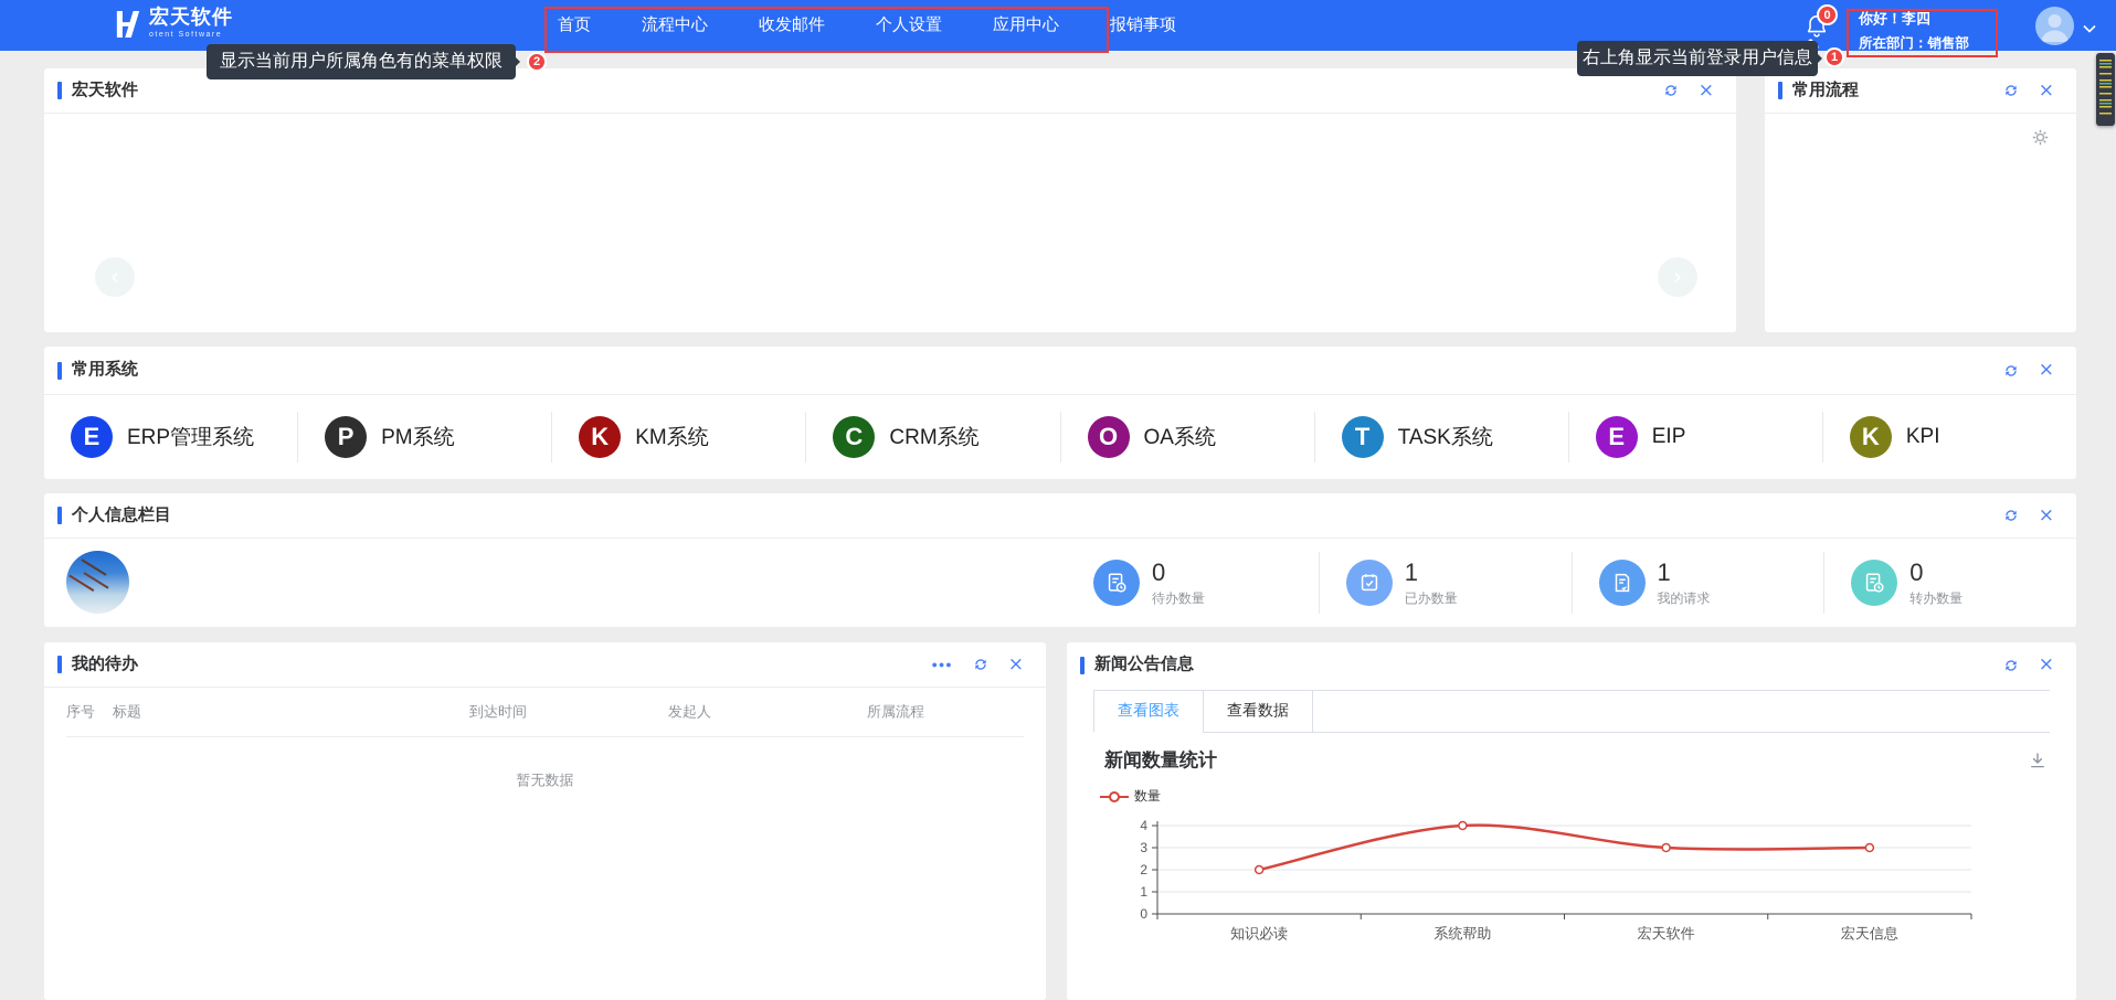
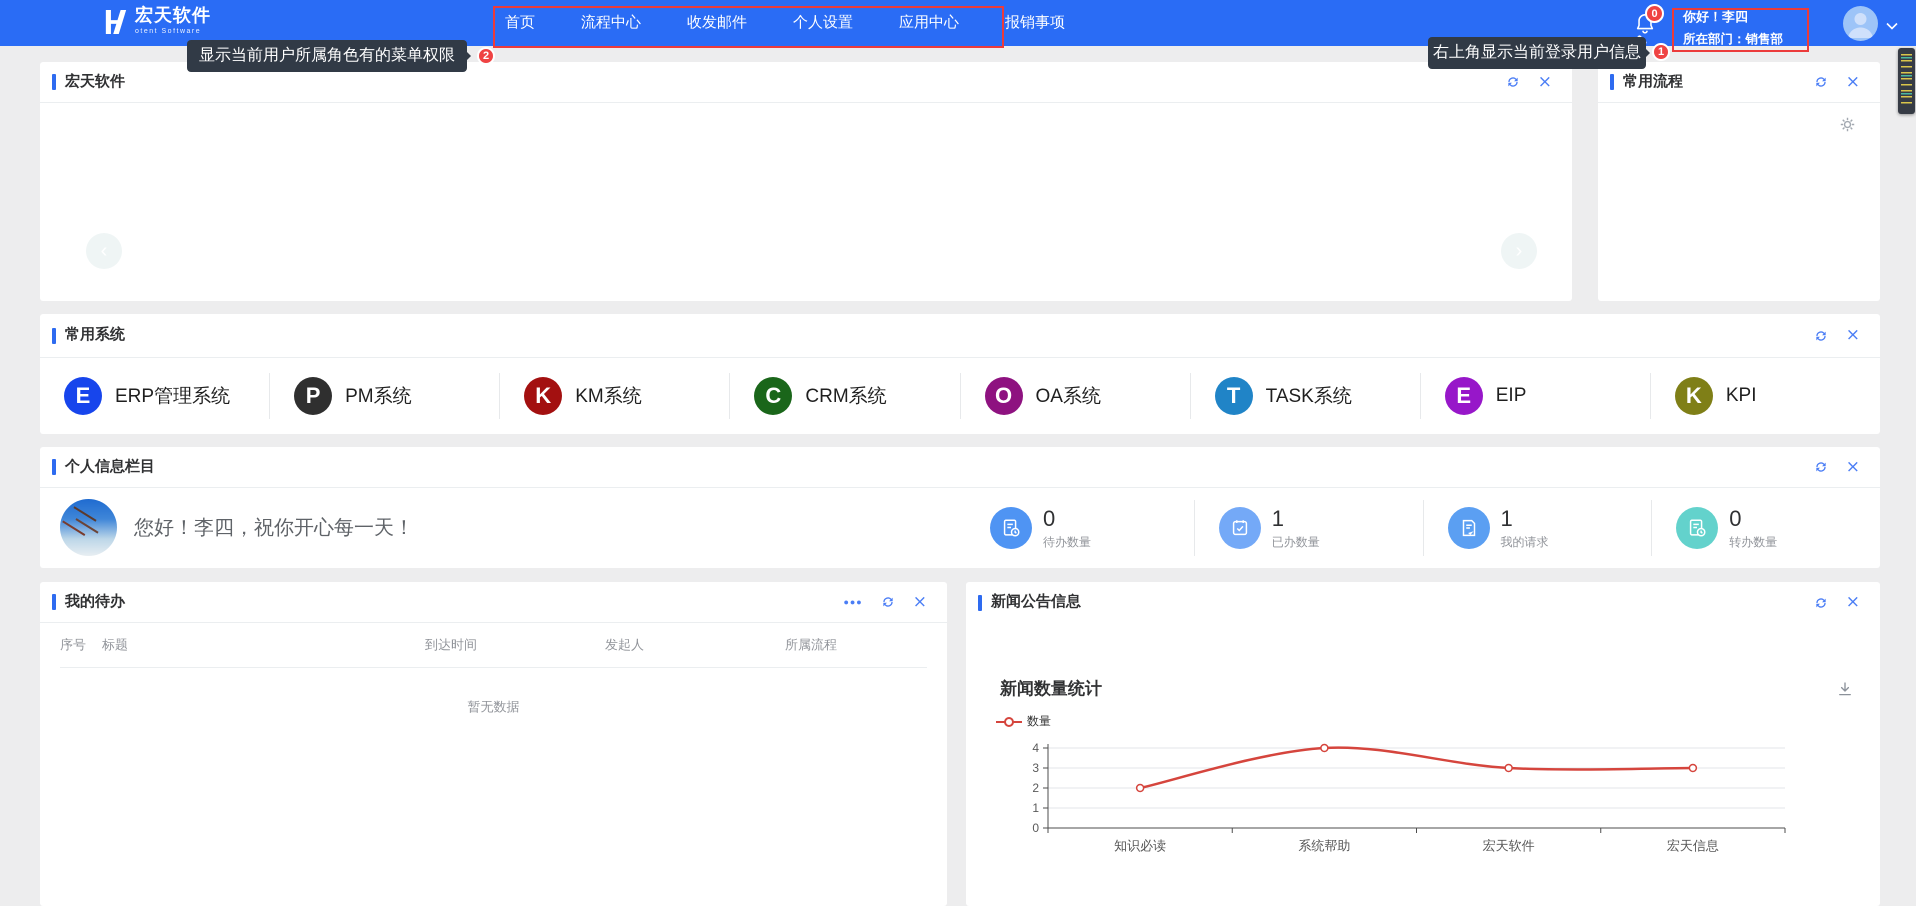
  宏天软件
  首页
  流程中心
  收发邮件
  个人设置
  应用中心
  报销事项
  你好！李四
  所在部门：销售部
  0
  显示当前用户所属角色有的菜单权限
  2
  右上角显示当前登录用户信息
  1
  宏天软件
  ×
  常用流程
  ×
  常用系统
  ×
  E
  ERP管理系统
  P
  PM系统
  K
  KM系统
  C
  CRM系统
  O
  OA系统
  T
  TASK系统
  E
  EIP
  K
  KPI
  个人信息栏目
  ×
+ 您好！李四，祝你开心每一天！
  0
  待办数量
  1
  已办数量
  1
  我的请求
  0
  转办数量
  我的待办
  ●●●
  ×
  序号
  标题
  到达时间
  发起人
  所属流程
  暂无数据
  新闻公告信息
  ×
- 查看图表
- 查看数据
  新闻数量统计
  数量
  0
  1
  2
  3
  4
  知识必读
  系统帮助
  宏天软件
  宏天信息
